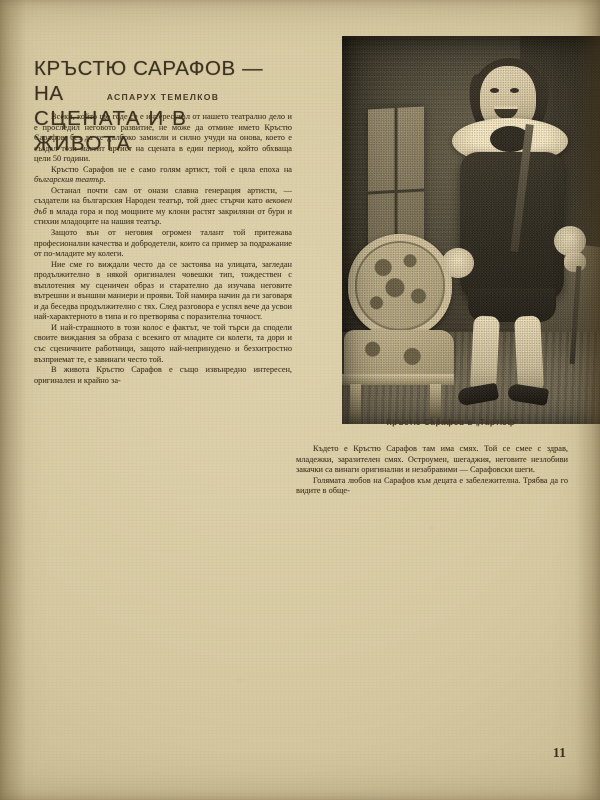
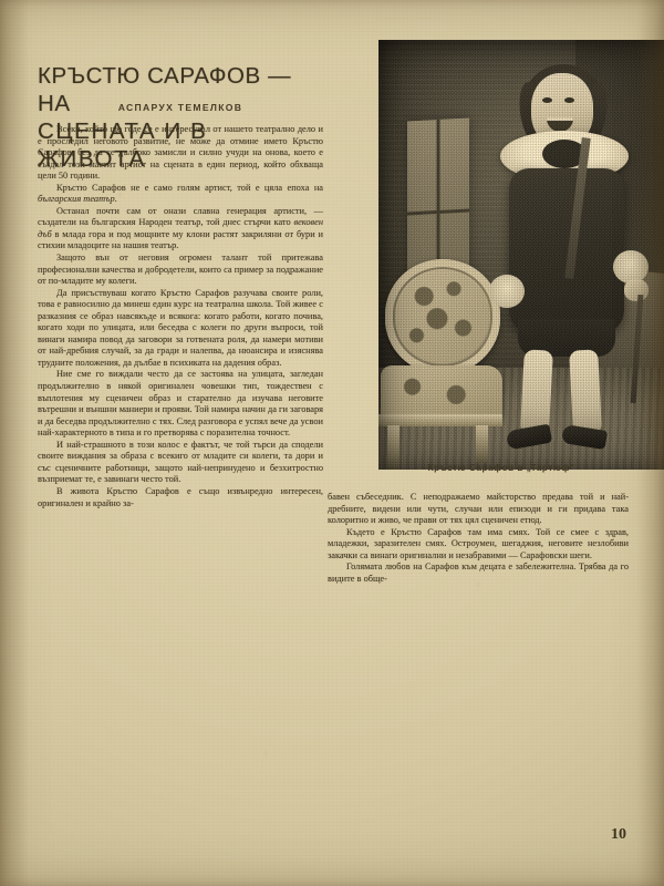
  КРЪСТЮ САРАФОВ — НА
  СЦЕНАТА И В ЖИВОТА
  АСПАРУХ ТЕМЕЛКОВ
  Кръстю Сарафов в „Тартюф"
  Всеки, който що годе се е интересувал от нашето театрално дело и е проследил неговото развитие, не може да отмине името Кръстю Сарафов, без да се дълбоко замисли и силно учуди на онова, което е създал този мастит артист на сцената в един период, който обхваща цели 50 години.
  Кръстю Сарафов не е само голям артист, той е цяла епоха на българския театър.
  Останал почти сам от онази славна генерация артисти, — създатели на българския Народен театър, той днес стърчи като вековен дъб в млада гора и под мощните му клони растят закриляни от бури и стихии младоците на нашия театър.
  Защото вън от неговия огромен талант той притежава професионални качества и добродетели, които са пример за подражание от по-младите му колеги.
+ Да присъствуваш когато Кръстю Сарафов разучава своите роли, това е равносилно да минеш един курс на театрална школа. Той живее с разказния се образ навсякъде и всякога: когато работи, когато почива, когато ходи по улицата, или беседва с колеги по други въпроси, той винаги намира повод да заговори за готвената роля, да намери мотиви от най-дребния случай, за да гради и налепва, да нюансира и изяснява трудните положения, да дълбае в психиката на дадения образ.
  Ние сме го виждали често да се застоява на улицата, загледан продължително в някой оригинален човешки тип, тождествен с въплотения му сценичен образ и старателно да изучава неговите вътрешни и външни маниери и прояви. Той намира начин да ги заговаря и да беседва продължително с тях. След разговора е успял вече да усвои най-характерното в типа и го претворява с поразителна точност.
  И най-страшното в този колос е фактът, че той търси да сподели своите виждания за образа с всекиго от младите си колеги, та дори и със сценичните работници, защото най-непринудено и безхитростно възприемат те, е завинаги често той.
  В живота Кръстю Сарафов е също извънредно интересен, оригинален и крайно за-
+ бавен събеседник. С неподражаемо майсторство предава той и най-дребните, видени или чути, случаи или епизоди и ги придава така колоритно и живо, че прави от тях цял сценичен етюд.
  Където е Кръстю Сарафов там има смях. Той се смее с здрав, младежки, заразителен смях. Остроумен, шегаджия, неговите незлобиви закачки са винаги оригинални и незабравими — Сарафовски шеги.
  Голямата любов на Сарафов към децата е забележителна. Трябва да го видите в обще-
- 11
+ 10
